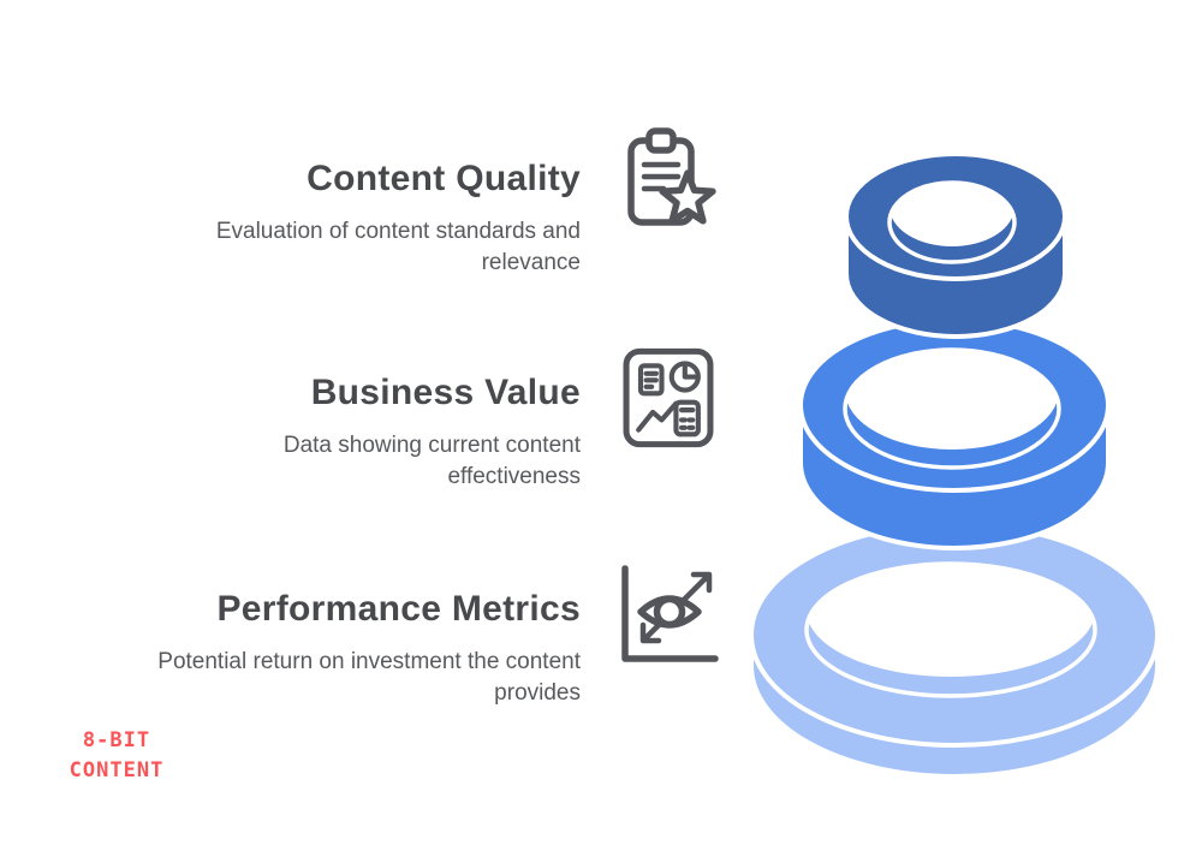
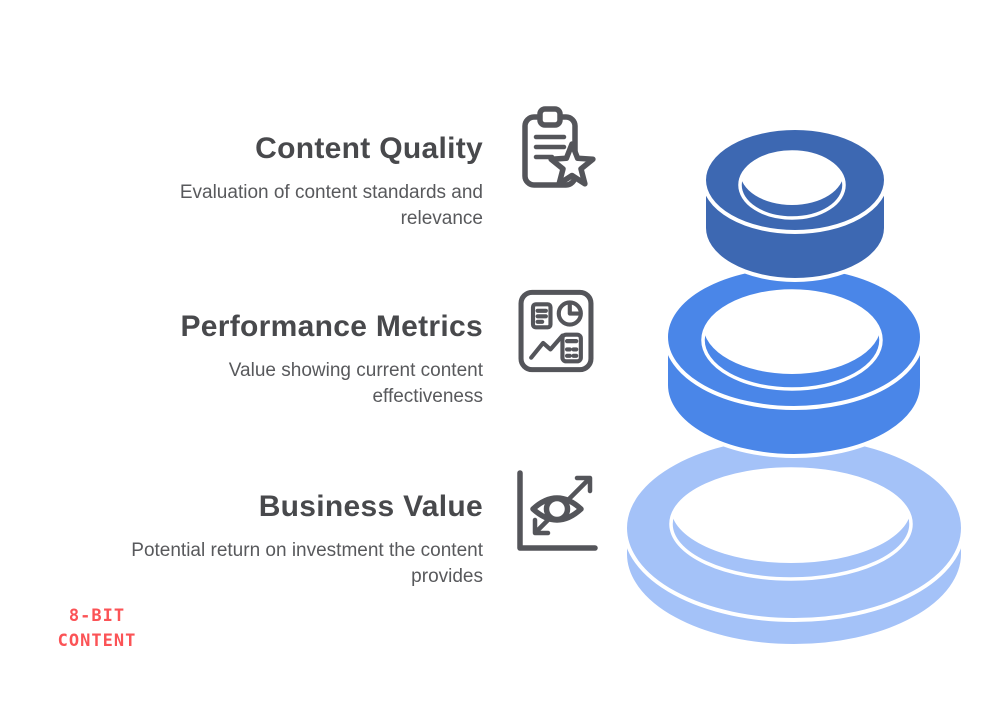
  Content Quality
  Evaluation of content standards and relevance
- Business Value
+ Performance Metrics
- Data showing current content effectiveness
+ Value showing current content effectiveness
- Performance Metrics
+ Business Value
  Potential return on investment the content provides
  8-BIT
  CONTENT
